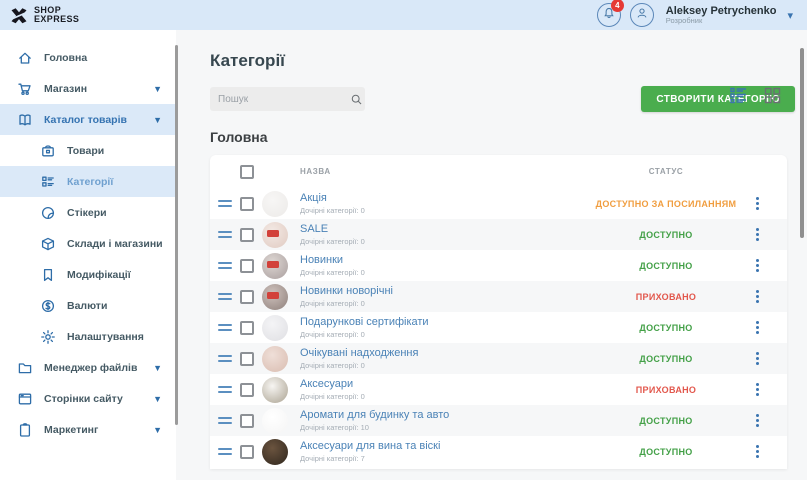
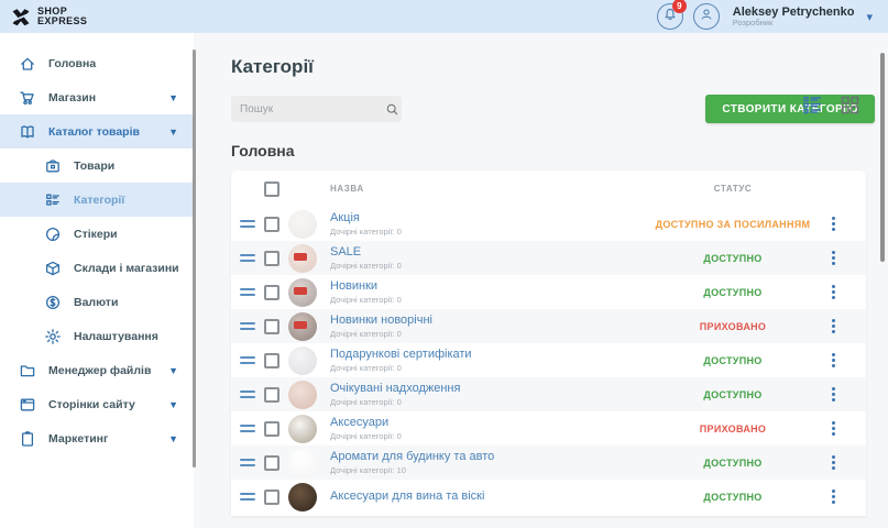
  SHOP
  EXPRESS
- 4
+ 9
  Aleksey Petrychenko
  Розробник
  ▾
  Головна
  Магазин
  ▼
  Каталог товарів
  ▼
  Товари
  Категорії
  Стікери
  Склади і магазини
- Модифікації
  Валюти
  Налаштування
  Менеджер файлів
  ▼
  Сторінки сайту
  ▼
  Маркетинг
  ▼
  Категорії
  Пошук
  СТВОРИТИ КАЕГОРІ
  Головна
  НАЗВА
  СТАТУС
  Акція
  Дочірні категорії: 0
  ДОСТУПНО ЗА ПОСИЛАННЯМ
  SALE
  Дочірні категорії: 0
  ДОСТУПНО
  Новинки
  Дочірні категорії: 0
  ДОСТУПНО
  Новинки новорічні
  Дочірні категорії: 0
  ПРИХОВАНО
  Подарункові сертифікати
  Дочірні категорії: 0
  ДОСТУПНО
  Очікувані надходження
  Дочірні категорії: 0
  ДОСТУПНО
  Аксесуари
  Дочірні категорії: 0
  ПРИХОВАНО
  Аромати для будинку та авто
  Дочірні категорії: 10
  ДОСТУПНО
  Аксесуари для вина та віскі
- Дочірні категорії: 7
  ДОСТУПНО
